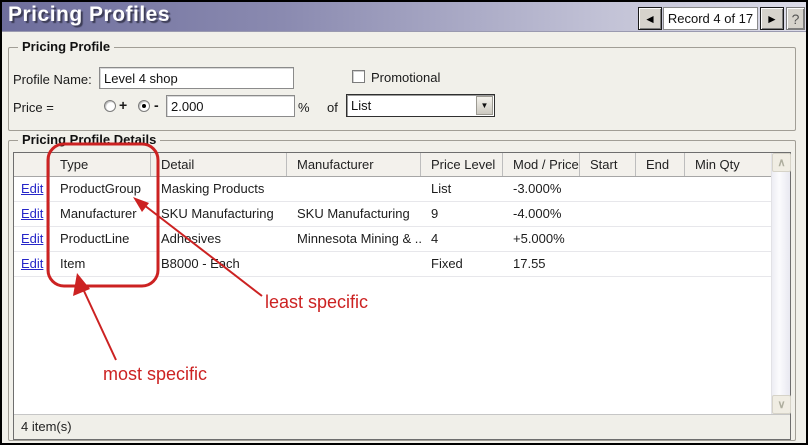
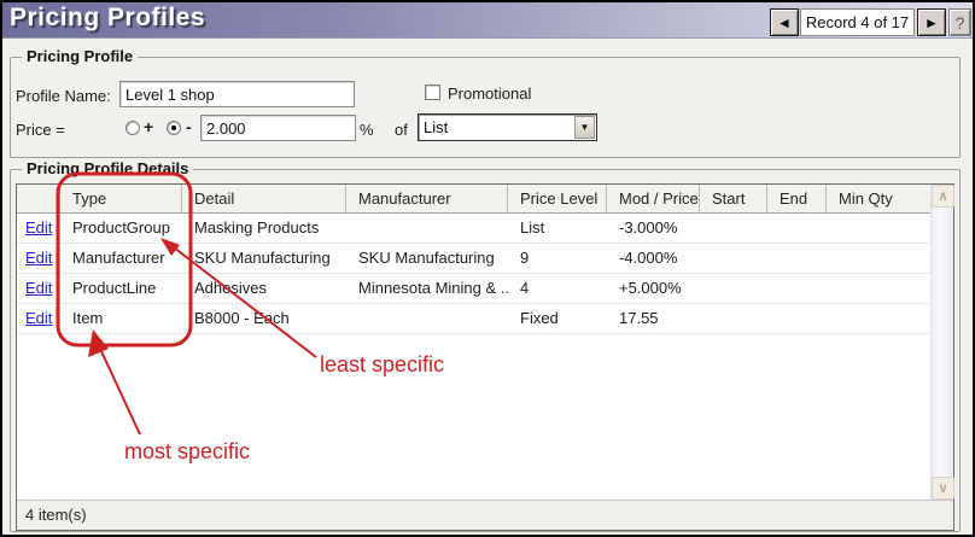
  Pricing Profiles
  ◄
  Record 4 of 17
  ►
  ?
  Pricing Profile
  Profile Name:
- Level 4 shop
+ Level 1 shop
  Promotional
  Price =
  +
  -
  2.000
  %
  of
  List
  ▼
  Pricing Profile Details
  Type
  Detail
  Manufacturer
  Price Level
  Mod / Price
  Start
  End
  Min Qty
  Edit
  ProductGroup
  Masking Products
  List
  -3.000%
  Edit
  Manufacturer
  SKU Manufacturing
  SKU Manufacturing
  9
  -4.000%
  Edit
  ProductLine
  Adhsives
  Minnesota Mining & ..
  4
  +5.000%
  Edit
  Item
  B8000 - Each
  Fixed
  17.55
  ∧
  ∨
  4 item(s)
  least specific
  most specific
